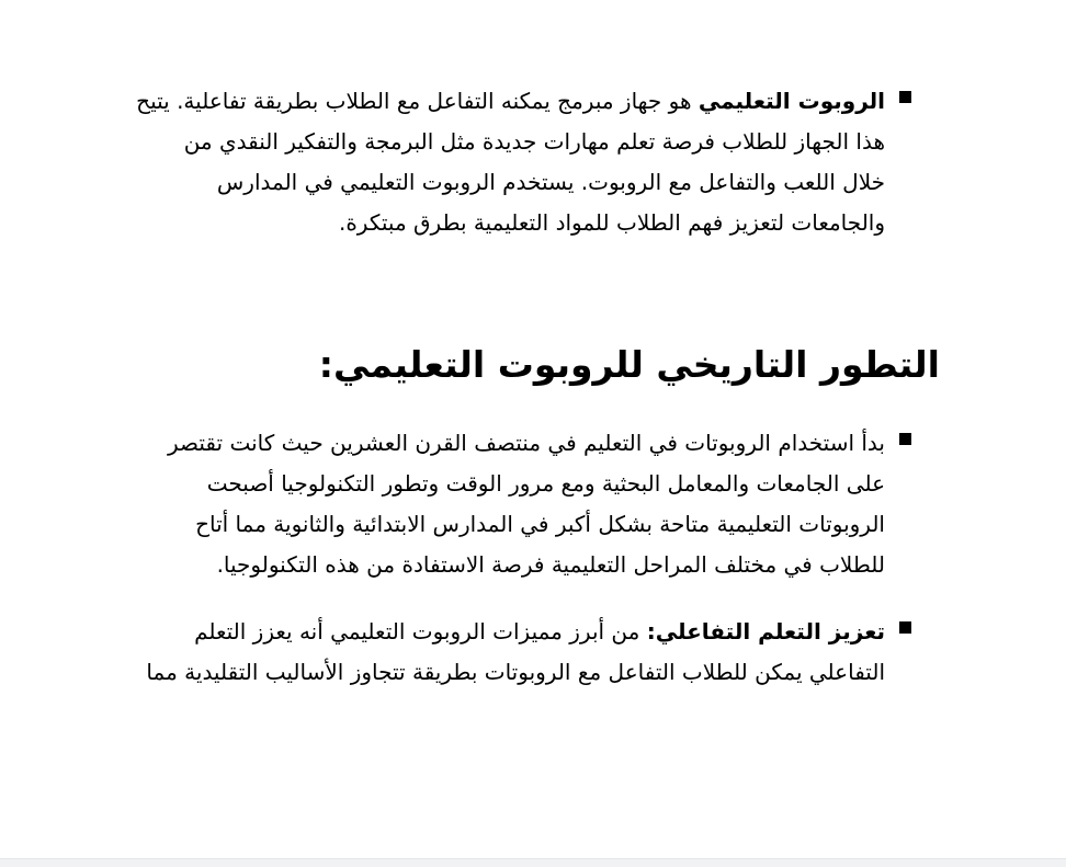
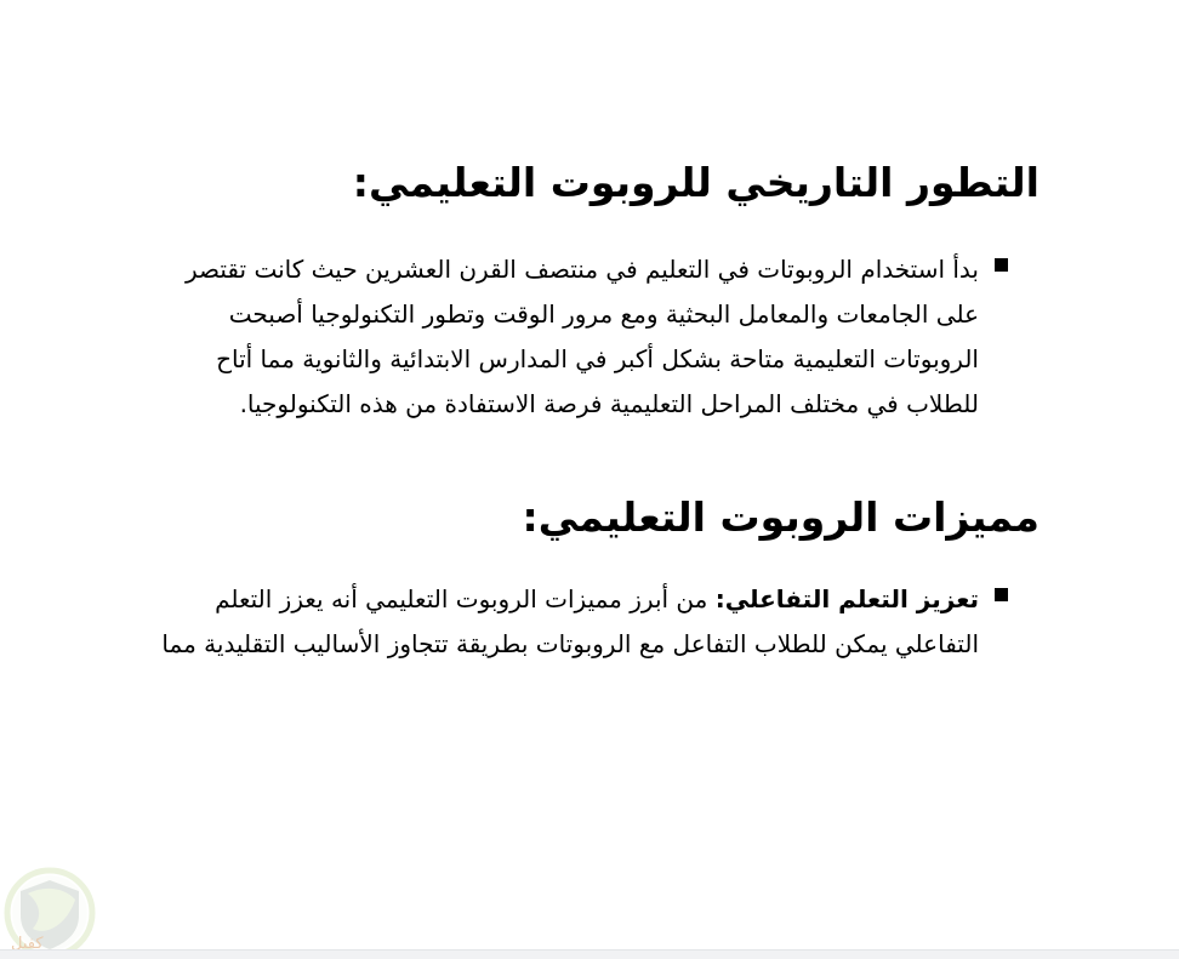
- الروبوت التعليمي هو جهاز مبرمج يمكنه التفاعل مع الطلاب بطريقة تفاعلية. يتيح
- هذا الجهاز للطلاب فرصة تعلم مهارات جديدة مثل البرمجة والتفكير النقدي من
- خلال اللعب والتفاعل مع الروبوت. يستخدم الروبوت التعليمي في المدارس
- والجامعات لتعزيز فهم الطلاب للمواد التعليمية بطرق مبتكرة.
  التطور التاريخي للروبوت التعليمي:
  بدأ استخدام الروبوتات في التعليم في منتصف القرن العشرين حيث كانت تقتصر
  على الجامعات والمعامل البحثية ومع مرور الوقت وتطور التكنولوجيا أصبحت
  الروبوتات التعليمية متاحة بشكل أكبر في المدارس الابتدائية والثانوية مما أتاح
  للطلاب في مختلف المراحل التعليمية فرصة الاستفادة من هذه التكنولوجيا.
+ مميزات الروبوت التعليمي:
  تعزيز التعلم التفاعلي: من أبرز مميزات الروبوت التعليمي أنه يعزز التعلم
  التفاعلي يمكن للطلاب التفاعل مع الروبوتات بطريقة تتجاوز الأساليب التقليدية مما
+ كفيل
